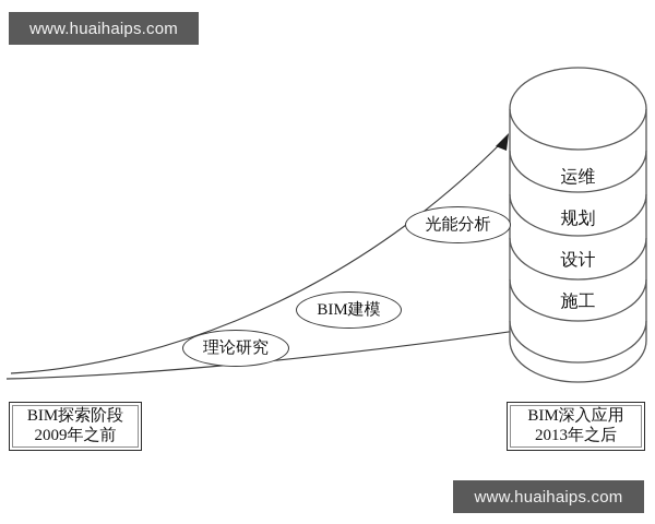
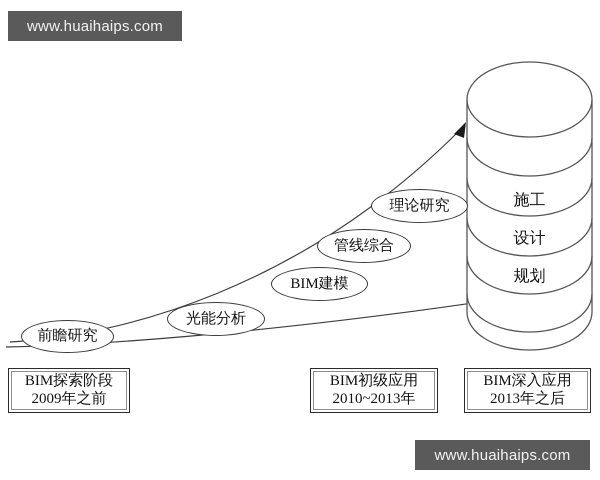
- 运维
- 规划
+ 施工
  设计
- 施工
+ 规划
+ 前瞻研究
- 理论研究
+ 光能分析
  BIM建模
+ 管线综合
- 光能分析
+ 理论研究
  BIM探索阶段
  2009年之前
+ BIM初级应用
+ 2010~2013年
  BIM深入应用
  2013年之后
  www.huaihaips.com
  www.huaihaips.com
